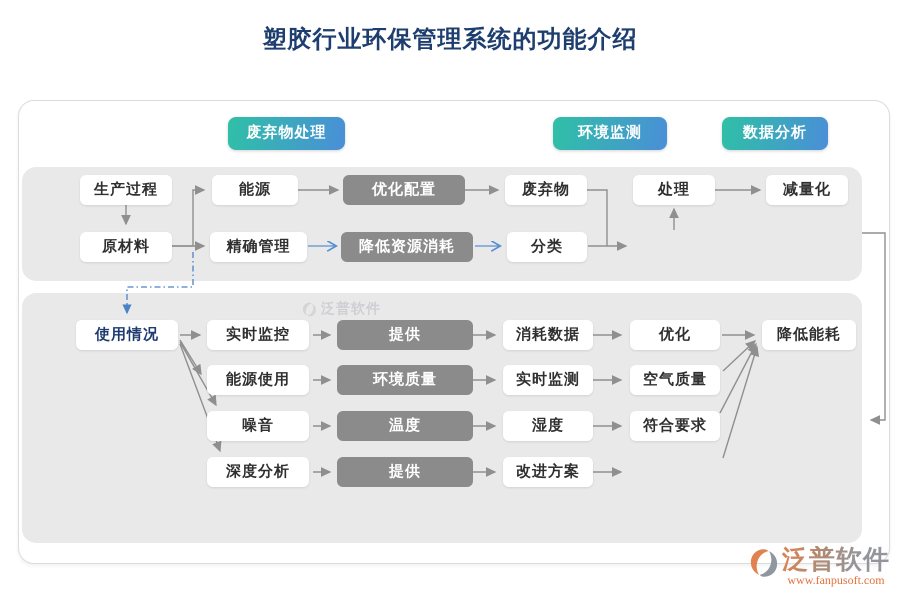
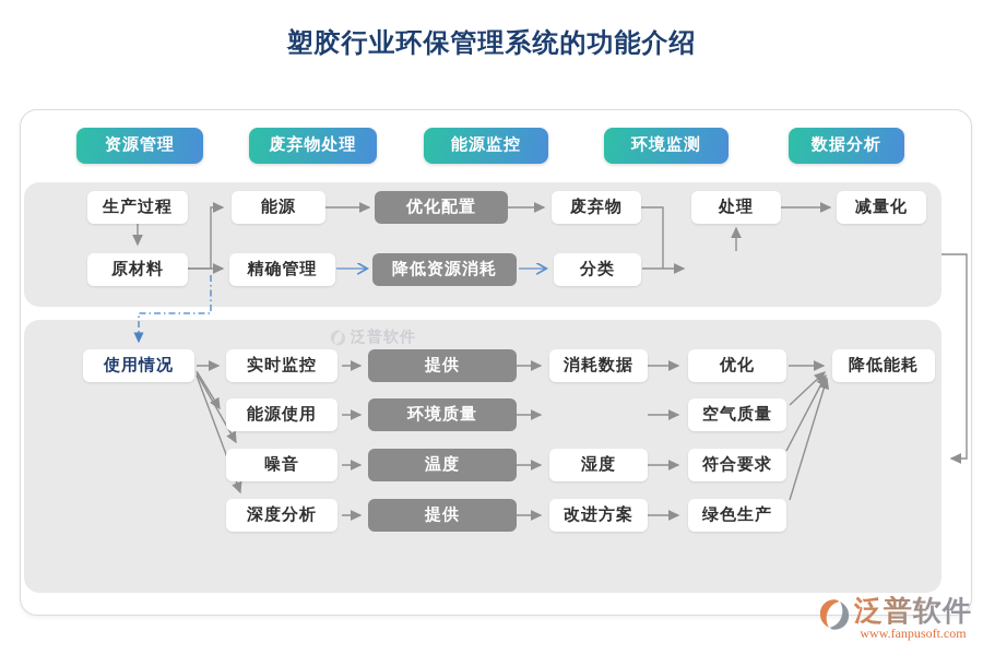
  塑胶行业环保管理系统的功能介绍
+ 资源管理
  废弃物处理
+ 能源监控
  环境监测
  数据分析
  泛普软件
  生产过程
  能源
  优化配置
  废弃物
  处理
  减量化
  原材料
  精确管理
  降低资源消耗
  分类
  使用情况
  实时监控
  提供
  消耗数据
  优化
  降低能耗
  能源使用
  环境质量
- 实时监测
  空气质量
  噪音
  温度
  湿度
  符合要求
  深度分析
  提供
  改进方案
+ 绿色生产
  泛普软件
  www.fanpusoft.com
